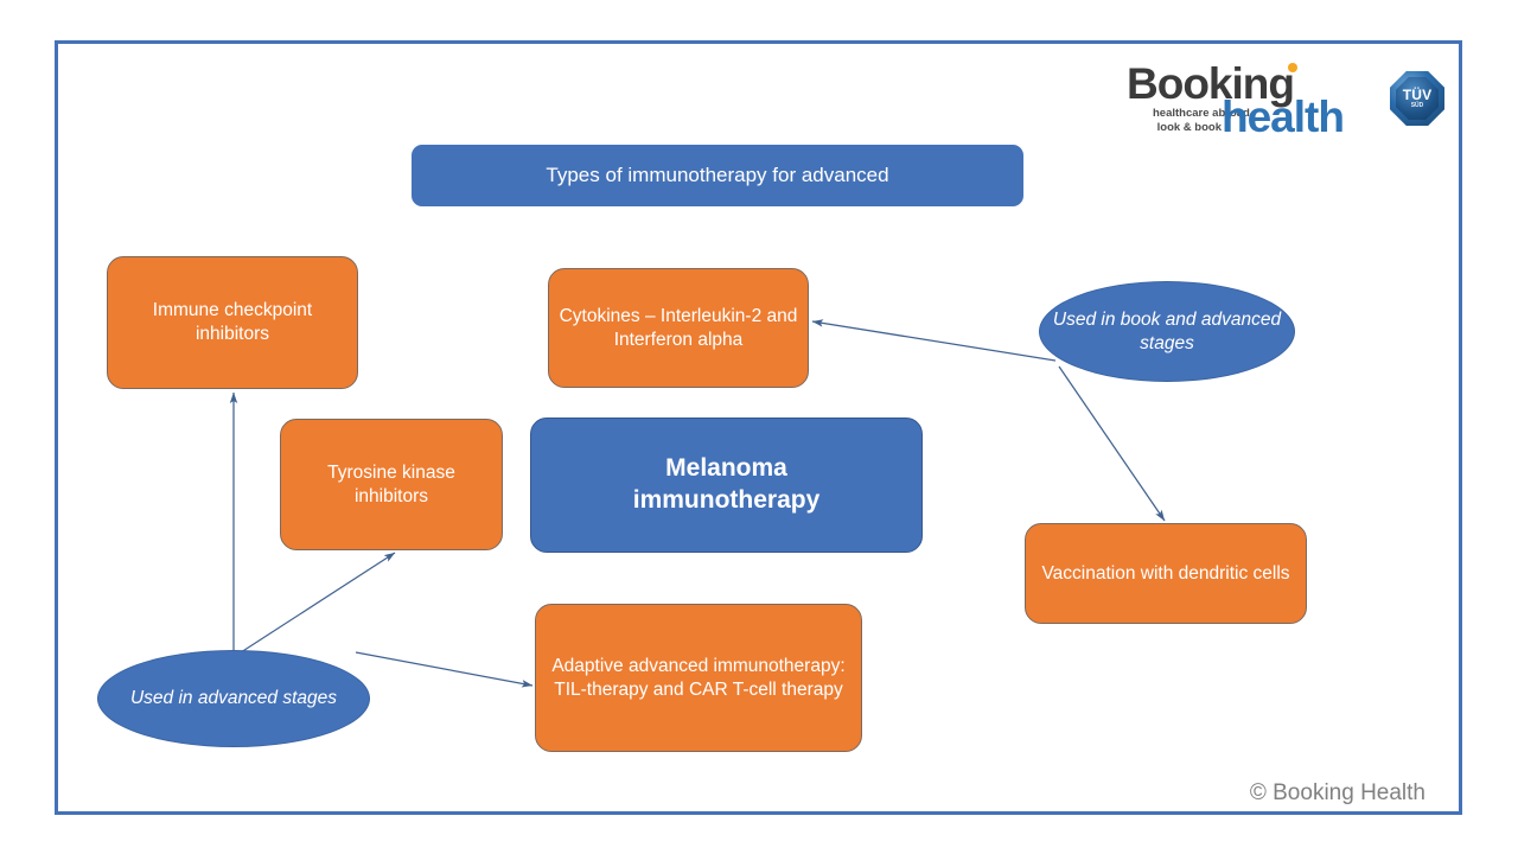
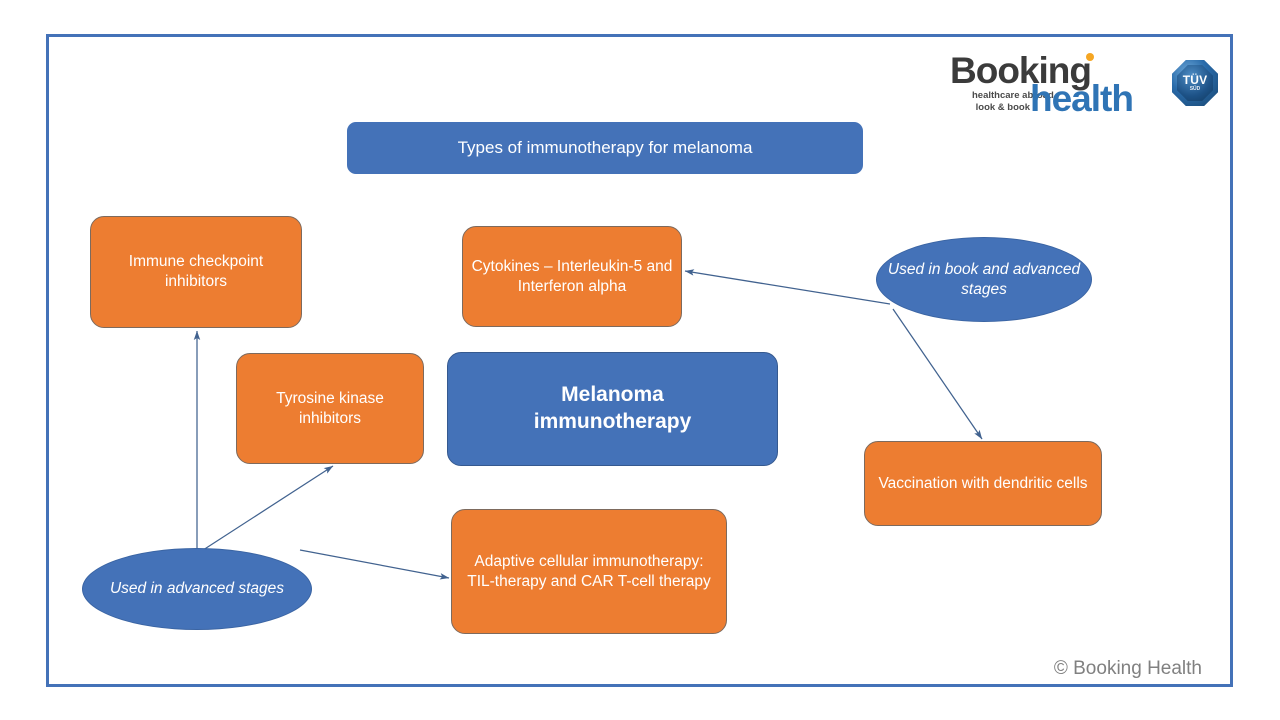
  Booking
  healthcare abroad
  look & book
  health
  TÜV
- Types of immunotherapy for advanced
+ Types of immunotherapy for melanoma
  Immune checkpoint inhibitors
- Cytokines – Interleukin-2 and Interferon alpha
+ Cytokines – Interleukin-5 and Interferon alpha
  Tyrosine kinase inhibitors
  Melanoma
  immunotherapy
- Adaptive advanced immunotherapy: TIL-therapy and CAR T-cell therapy
+ Adaptive cellular immunotherapy: TIL-therapy and CAR T-cell therapy
  Vaccination with dendritic cells
  Used in book and advanced stages
  Used in advanced stages
  © Booking Health
